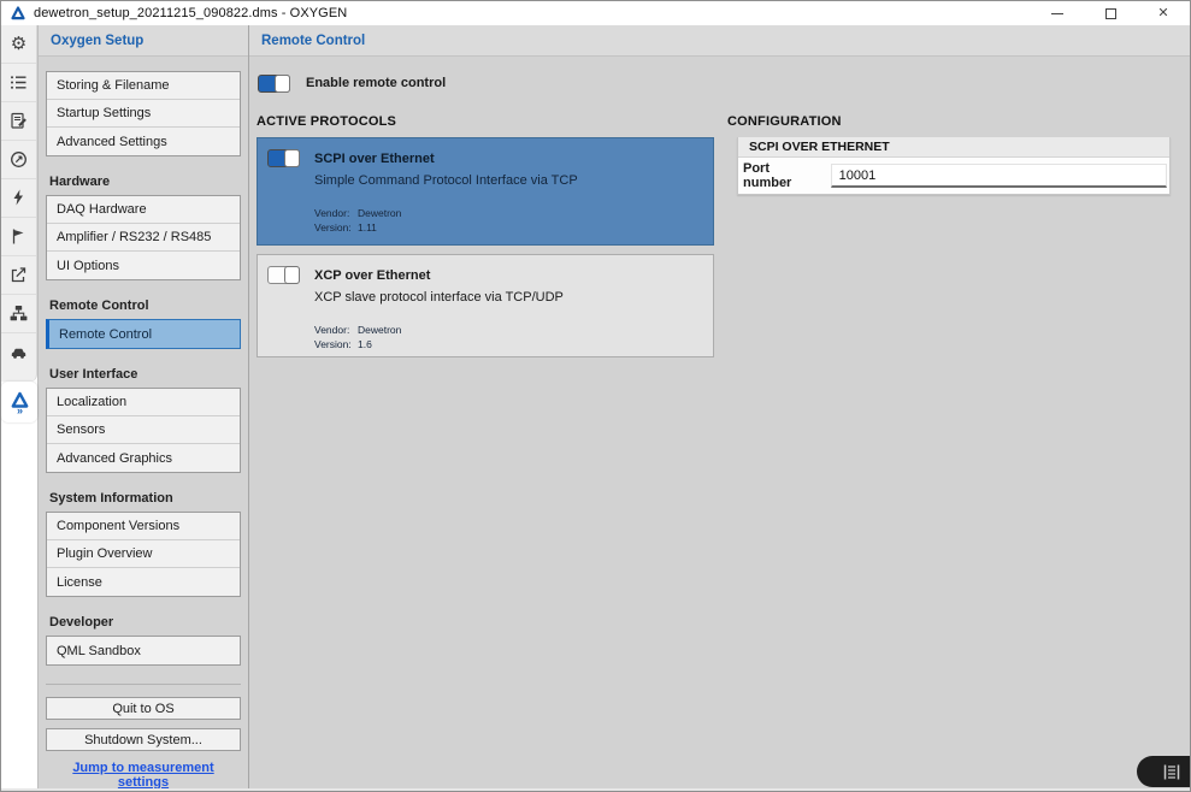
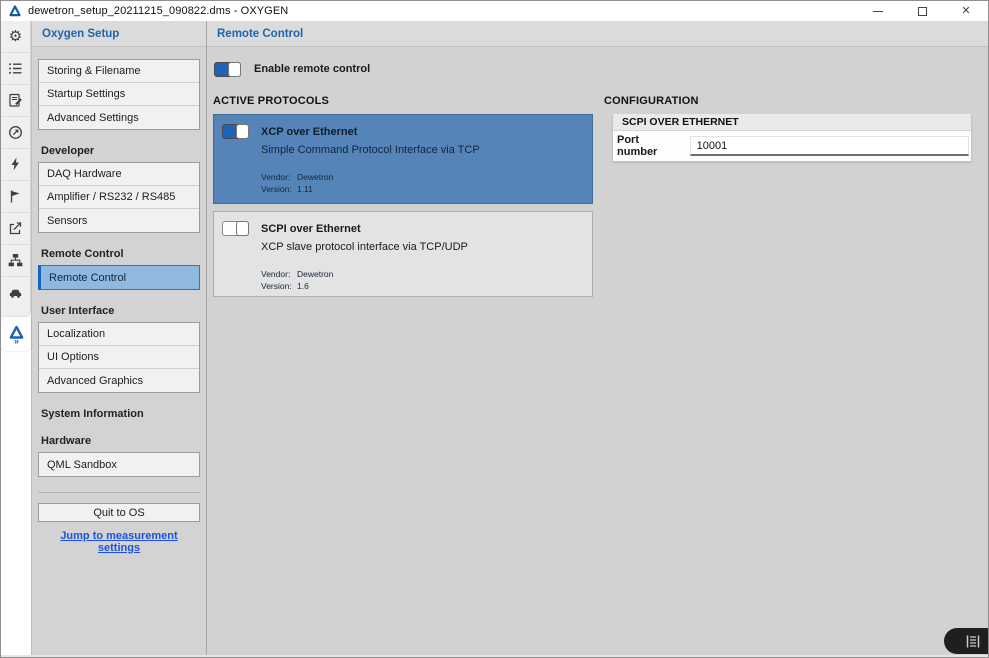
  dewetron_setup_20211215_090822.dms - OXYGEN
  ✕
  ⚙
  »
  Oxygen Setup
  Storing & Filename
  Startup Settings
  Advanced Settings
- Hardware
+ Developer
  DAQ Hardware
  Amplifier / RS232 / RS485
- UI Options
+ Sensors
  Remote Control
  Remote Control
  User Interface
  Localization
- Sensors
+ UI Options
  Advanced Graphics
  System Information
- Component Versions
- Plugin Overview
- License
- Developer
+ Hardware
  QML Sandbox
  Quit to OS
- Shutdown System...
  Jump to measurement settings
  Remote Control
  Enable remote control
  ACTIVE PROTOCOLS
- SCPI over Ethernet
+ XCP over Ethernet
  Simple Command Protocol Interface via TCP
  Vendor:
  Dewetron
  Version:
  1.11
- XCP over Ethernet
+ SCPI over Ethernet
  XCP slave protocol interface via TCP/UDP
  Vendor:
  Dewetron
  Version:
  1.6
  CONFIGURATION
  SCPI OVER ETHERNET
  Port number
  10001
